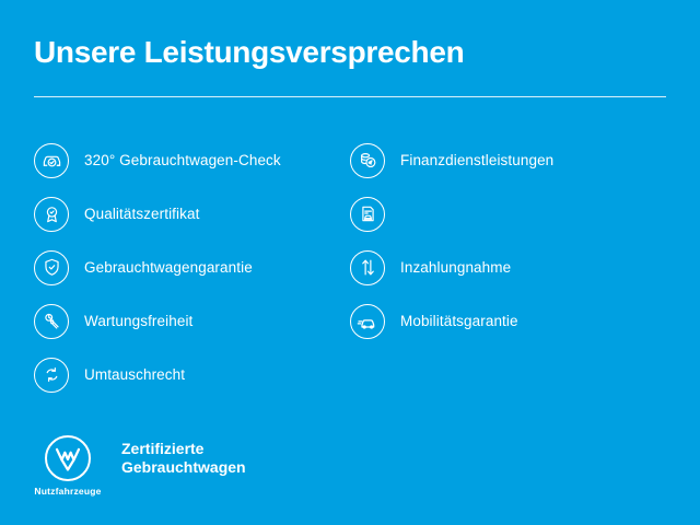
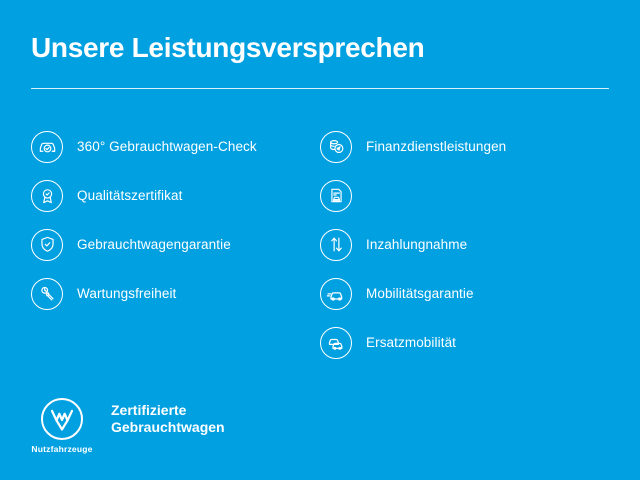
  Unsere Leistungsversprechen
- 320° Gebrauchtwagen-Check
+ 360° Gebrauchtwagen-Check
  Qualitätszertifikat
  Gebrauchtwagengarantie
  Wartungsfreiheit
- Umtauschrecht
  Finanzdienstleistungen
  Inzahlungnahme
  Mobilitätsgarantie
+ Ersatzmobilität
  Nutzfahrzeuge
  Zertifizierte
  Gebrauchtwagen
